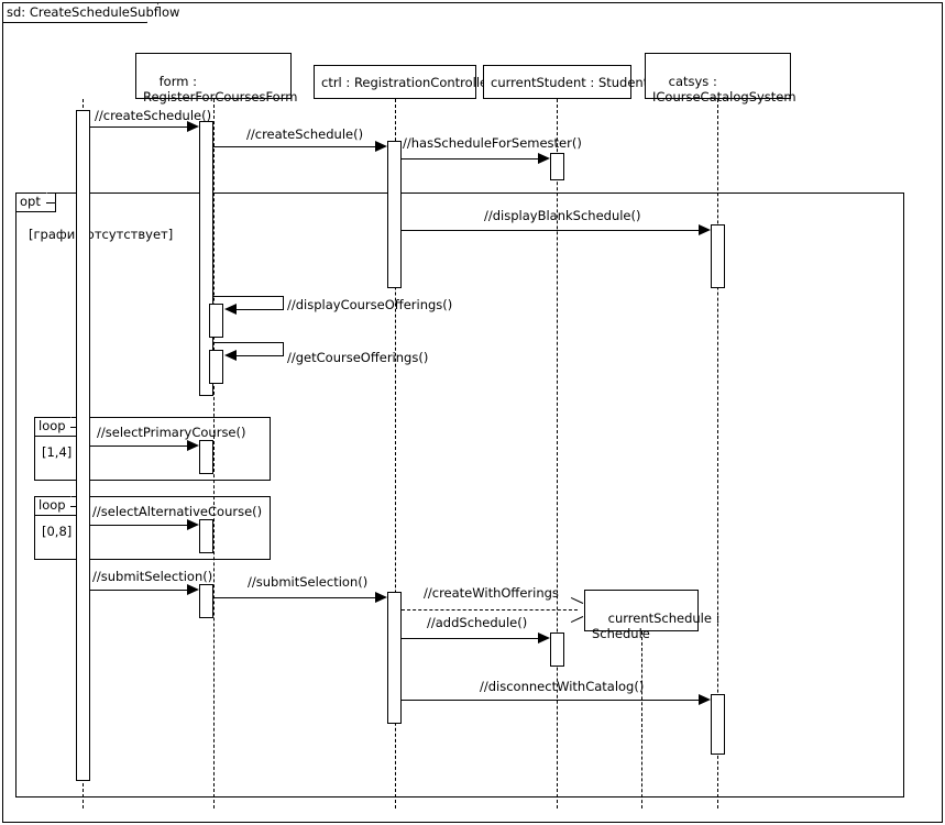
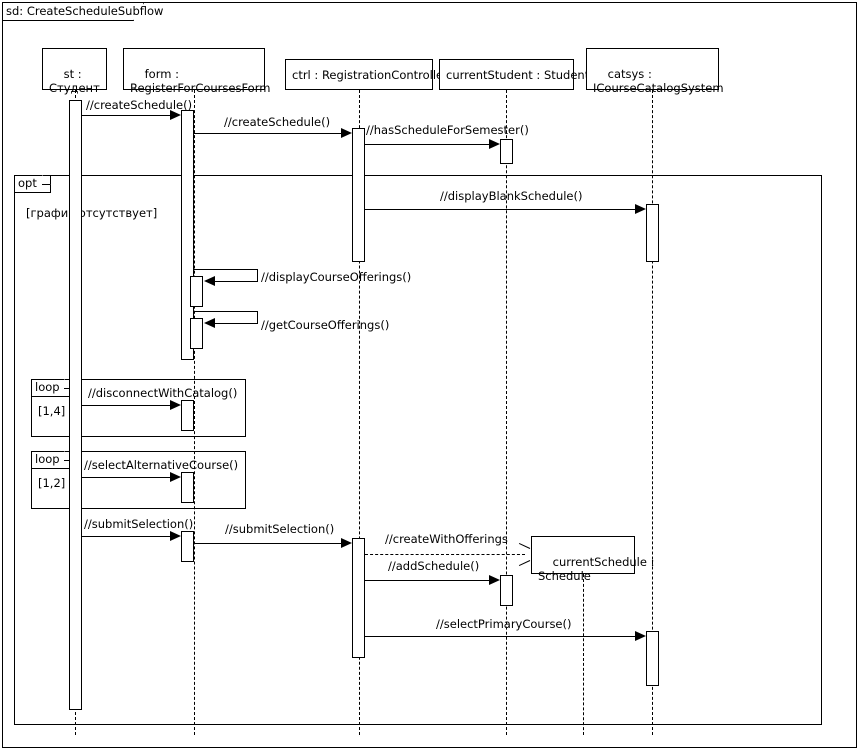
  sd: CreateScheduleSubflow
+ st :
+ Студент
  form :
  RegisterForCoursesForm
  ctrl : RegistrationControll
  currentStudent : Studen
  catsys :
  ICourseCatalogSystem
  currentSchedule :
  Schedule
  opt
  [графи отсутствует]
  loop
  [1,4]
  loop
- [0,8]
+ [1,2]
  //createSchedule()
  //createSchedule()
  //hasScheduleForSemester()
  //displayBlankSchedule()
  //displayCourseOfferings()
  //getCourseOfferings()
- //selectPrimaryCourse()
+ //disconnectWithCatalog()
  //selectAlternativeCourse()
  //submitSelection()
  //submitSelection()
  //createWithOfferings
  //addSchedule()
- //disconnectWithCatalog()
+ //selectPrimaryCourse()
